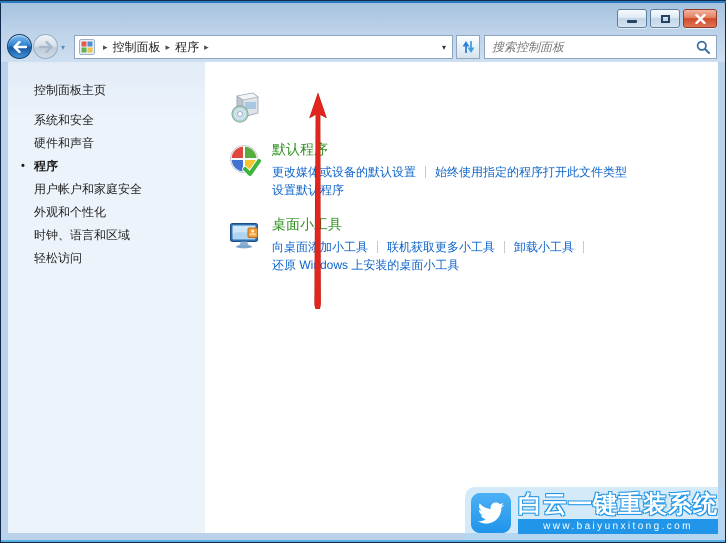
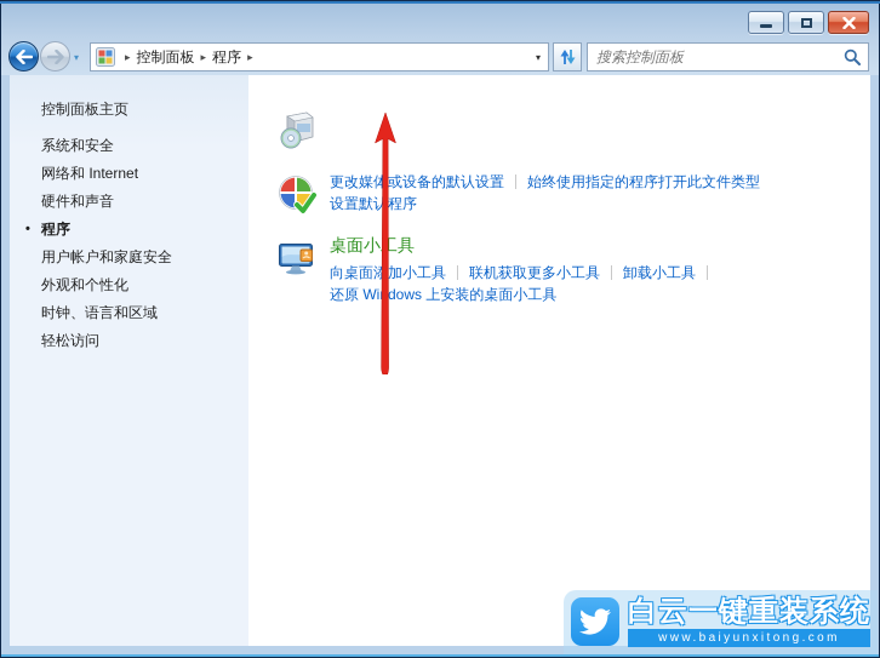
  ▾
  ▸
  控制面板
  ▸
  程序
  ▸
  ▾
  搜索控制面板
  控制面板主页
  系统和安全
+ 网络和 Internet
  硬件和声音
  •
  程序
  用户帐户和家庭安全
  外观和个性化
  时钟、语言和区域
  轻松访问
- 默认程序
  更改媒体或设备的默认设置
  始终使用指定的程序打开此文件类型
  设置默认程序
  桌面小工具
  向桌面添加小工具
  联机获取更多小工具
  卸载小工具
  还原 Widows 上安装的桌面小工具
  白云一键重装系统
  www.baiyunxitong.com
